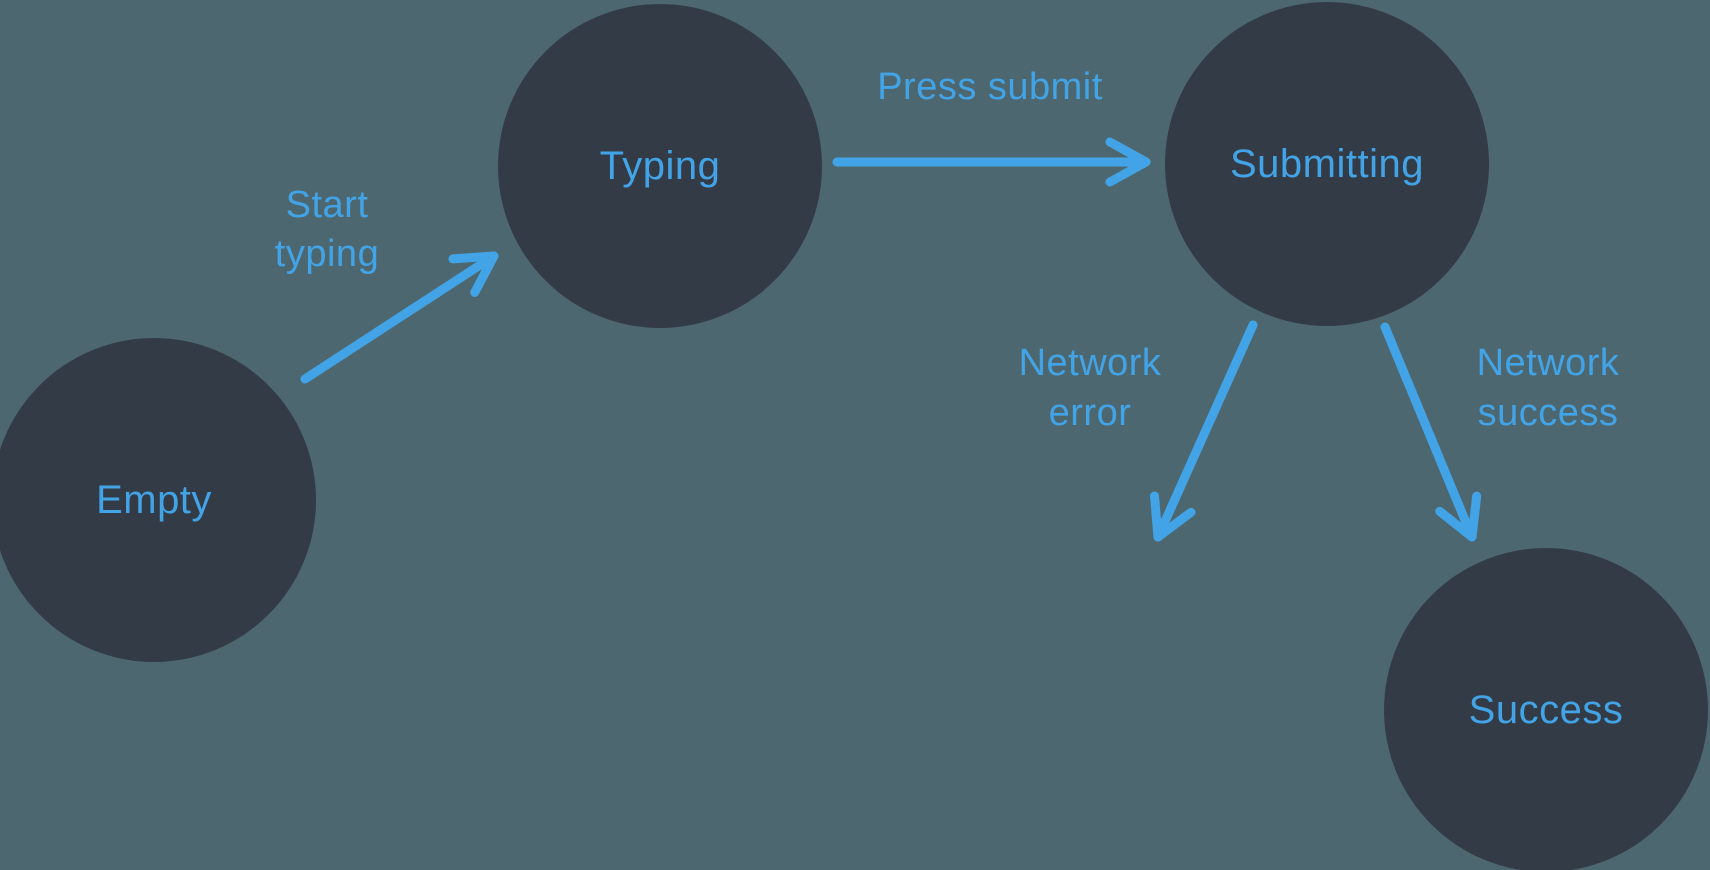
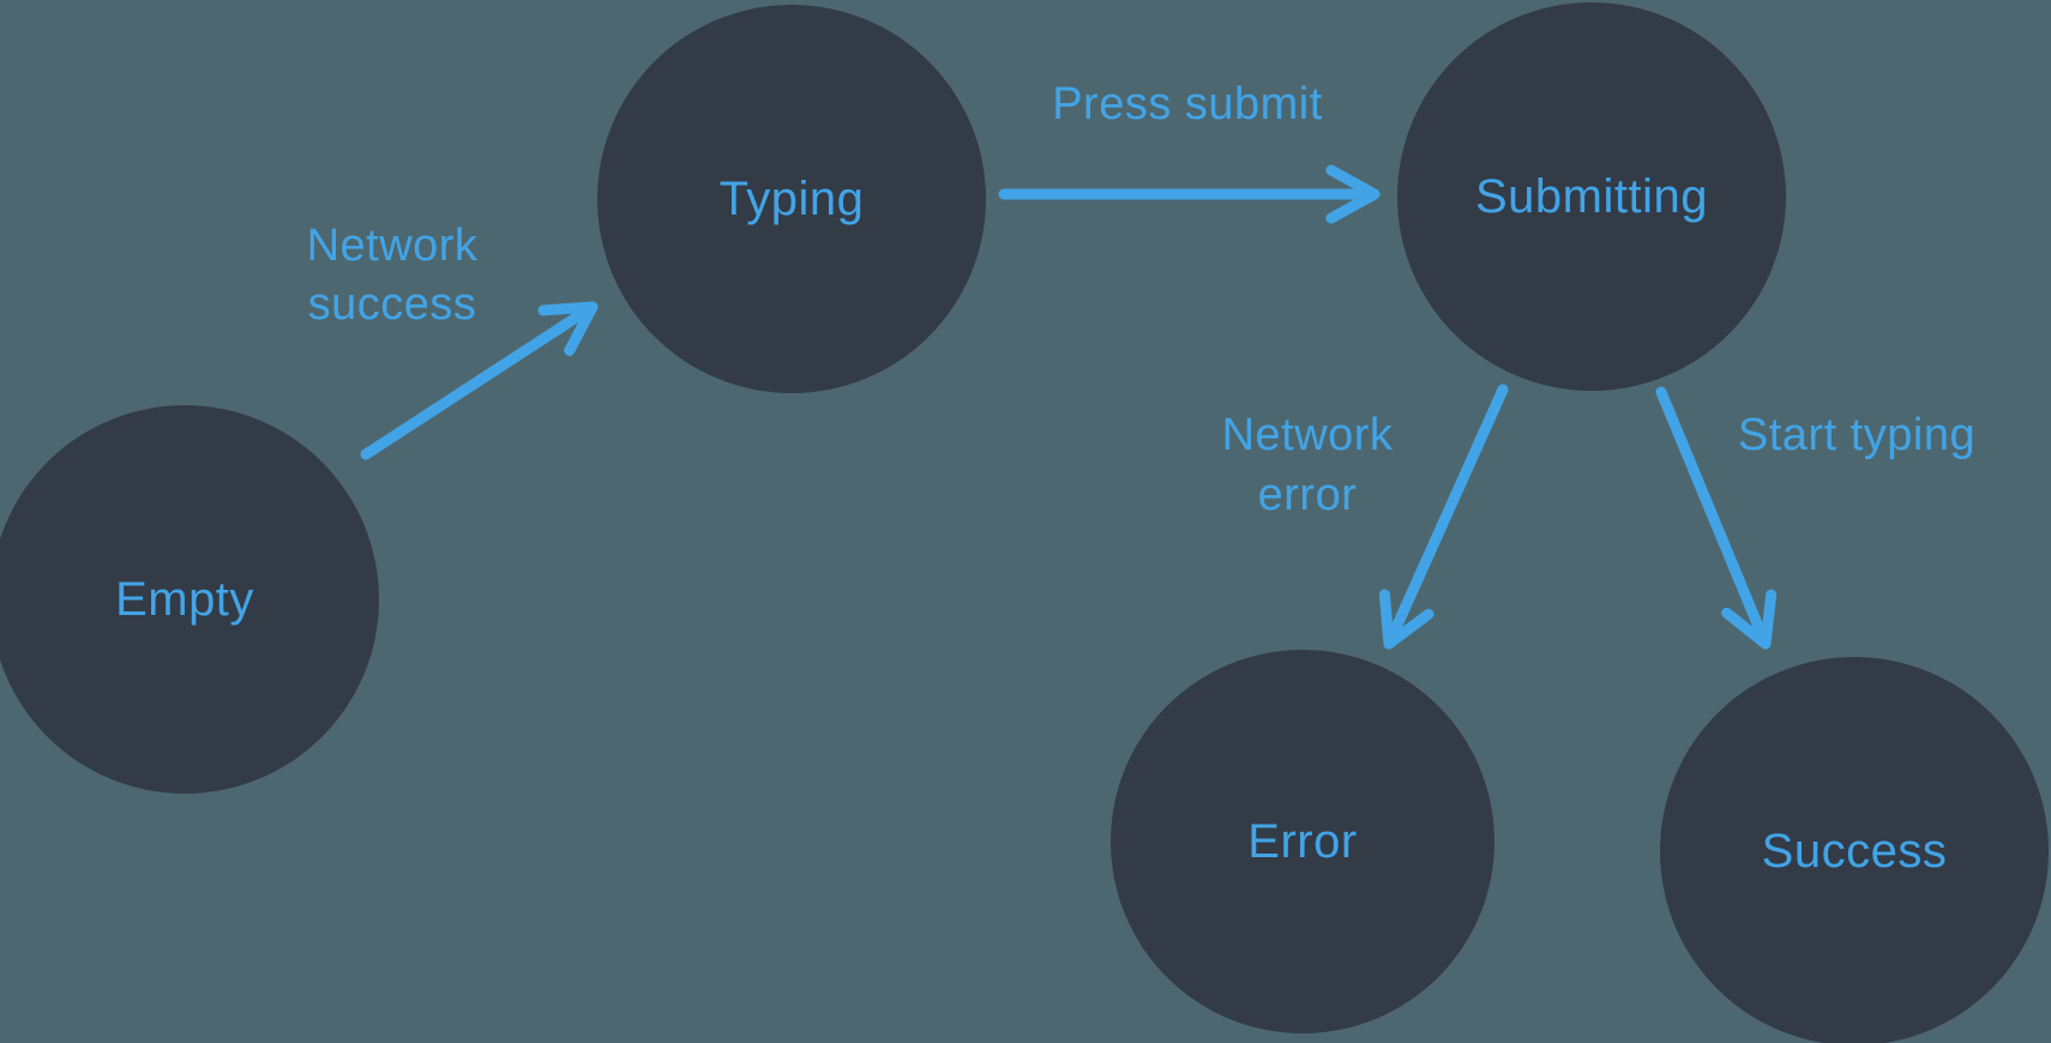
  Empty
  Typing
  Submitting
+ Error
  Success
- Start typing
+ Network success
  Press submit
  Network error
- Network success
+ Start typing
